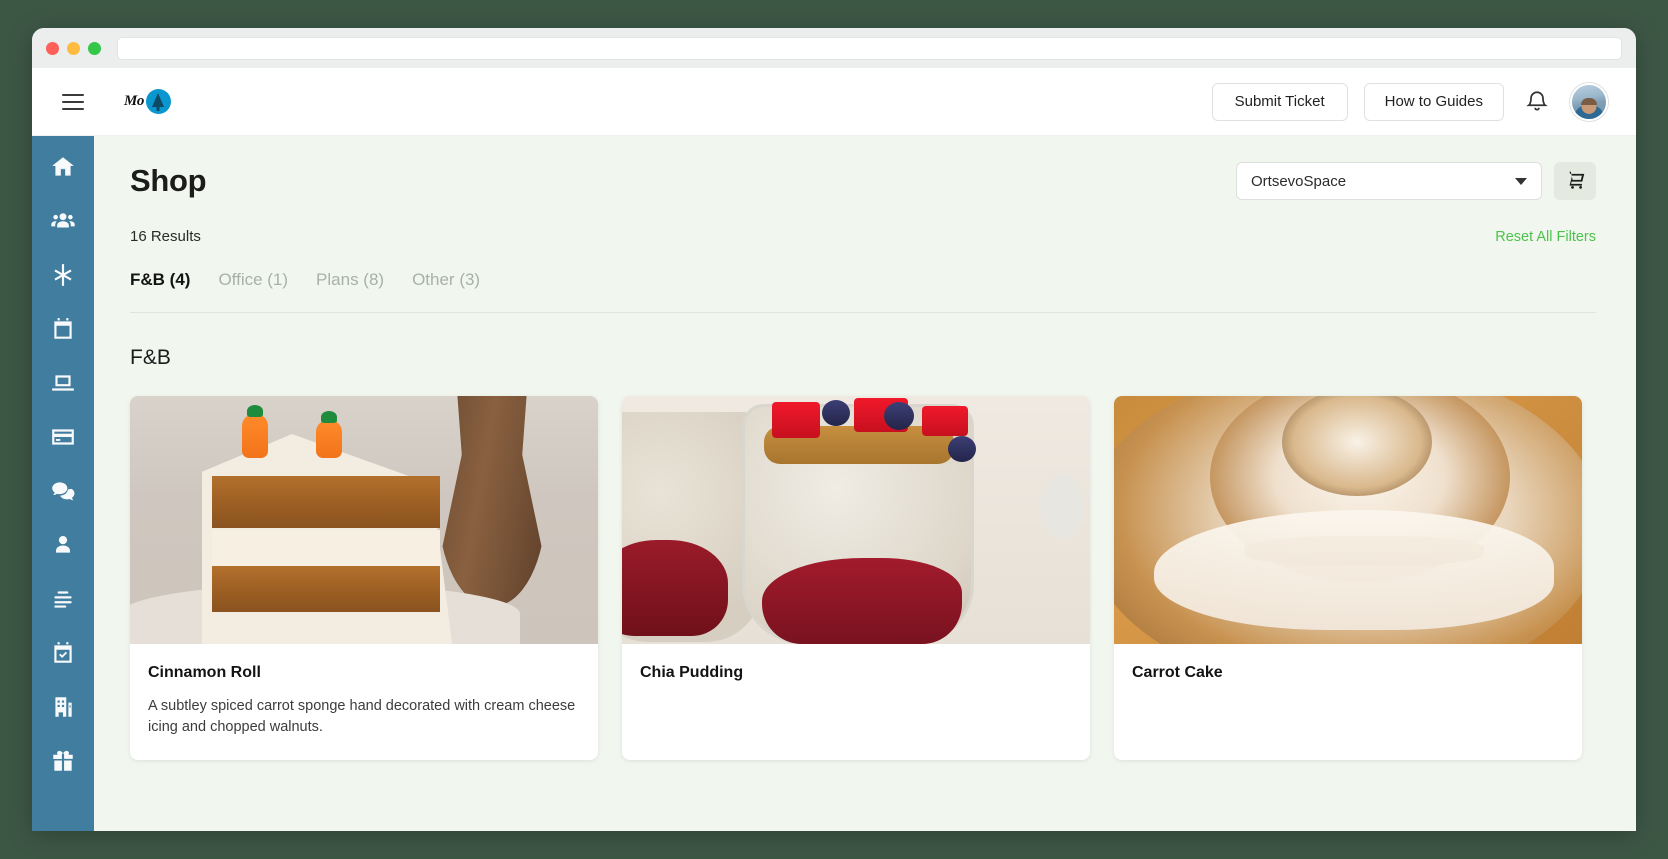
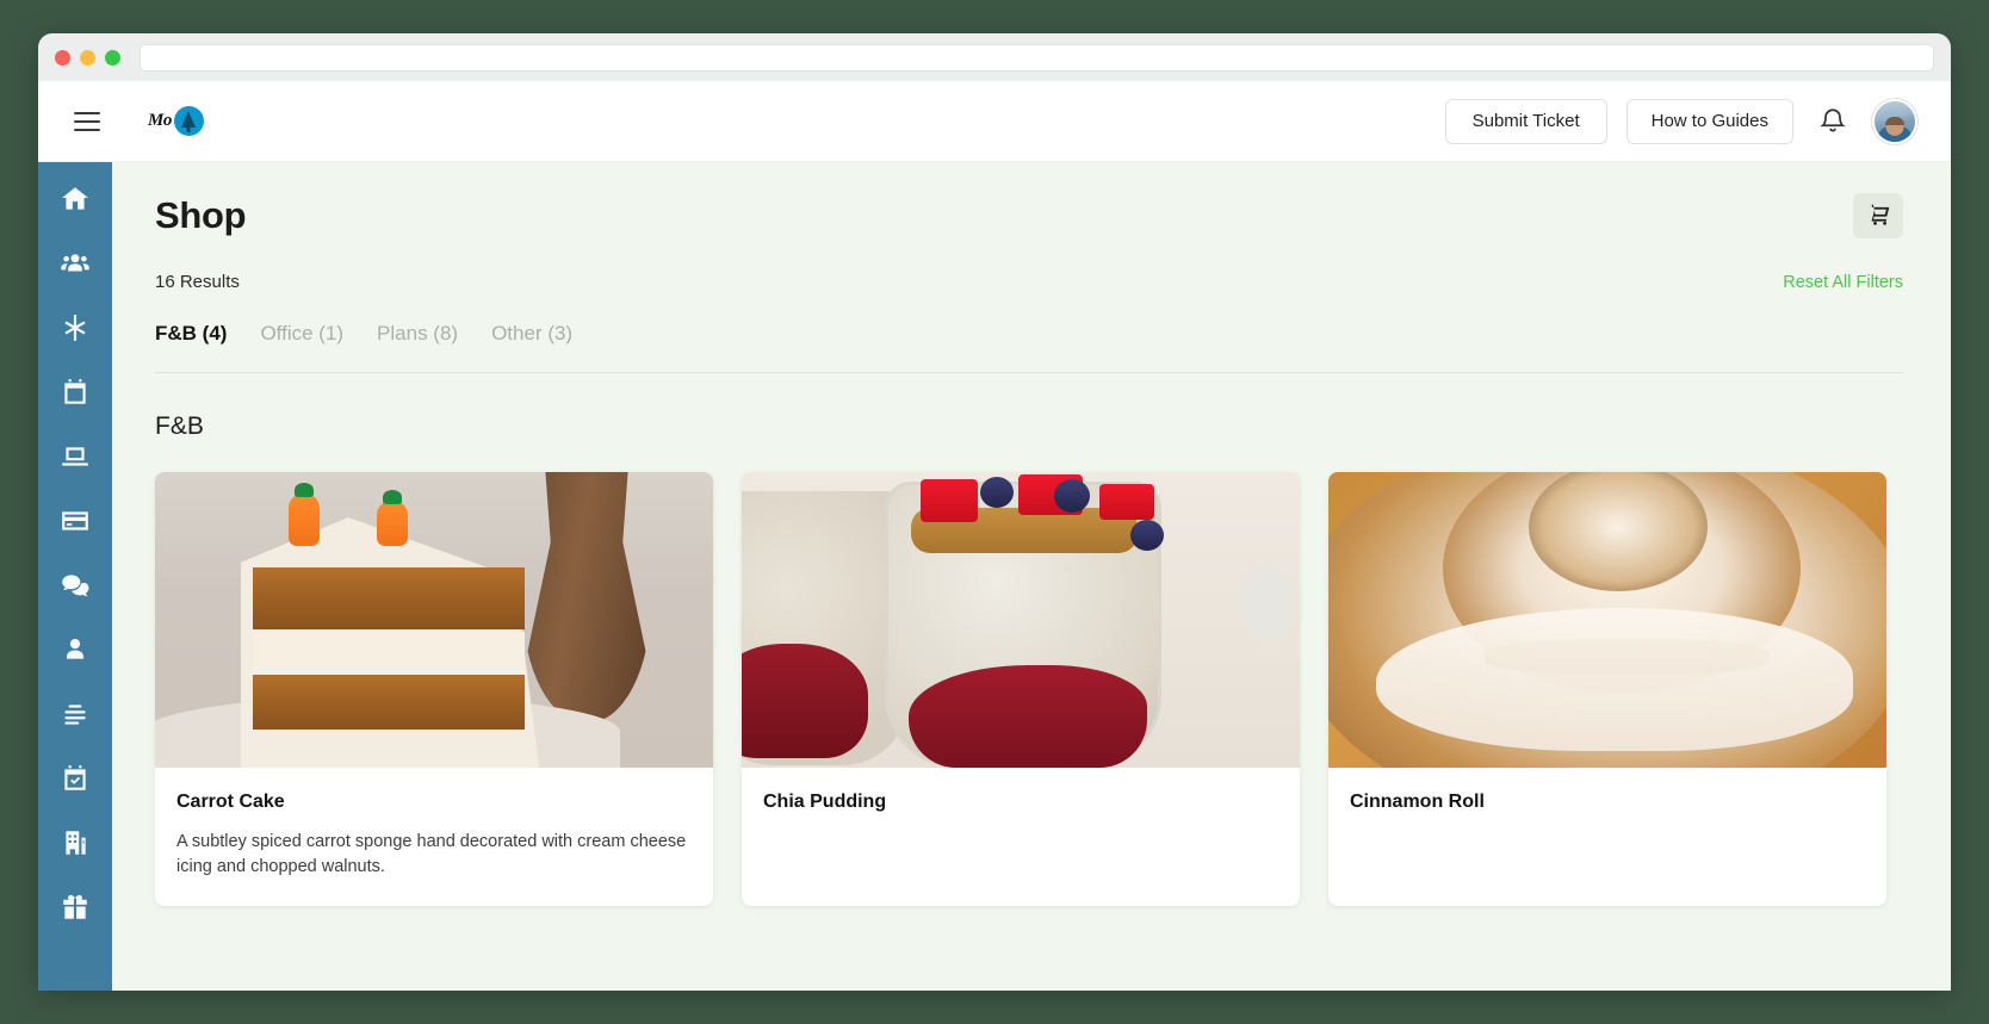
  Mo
  Submit Ticket
  How to Guides
  Shop
- OrtsevoSpace
  16 Results
  Reset All Filters
  F&B (4)
  Office (1)
  Plans (8)
  Other (3)
  F&B
- Cinnamon Roll
+ Carrot Cake
  A subtley spiced carrot sponge hand decorated with cream cheese icing and chopped walnuts.
  Chia Pudding
- Carrot Cake
+ Cinnamon Roll
